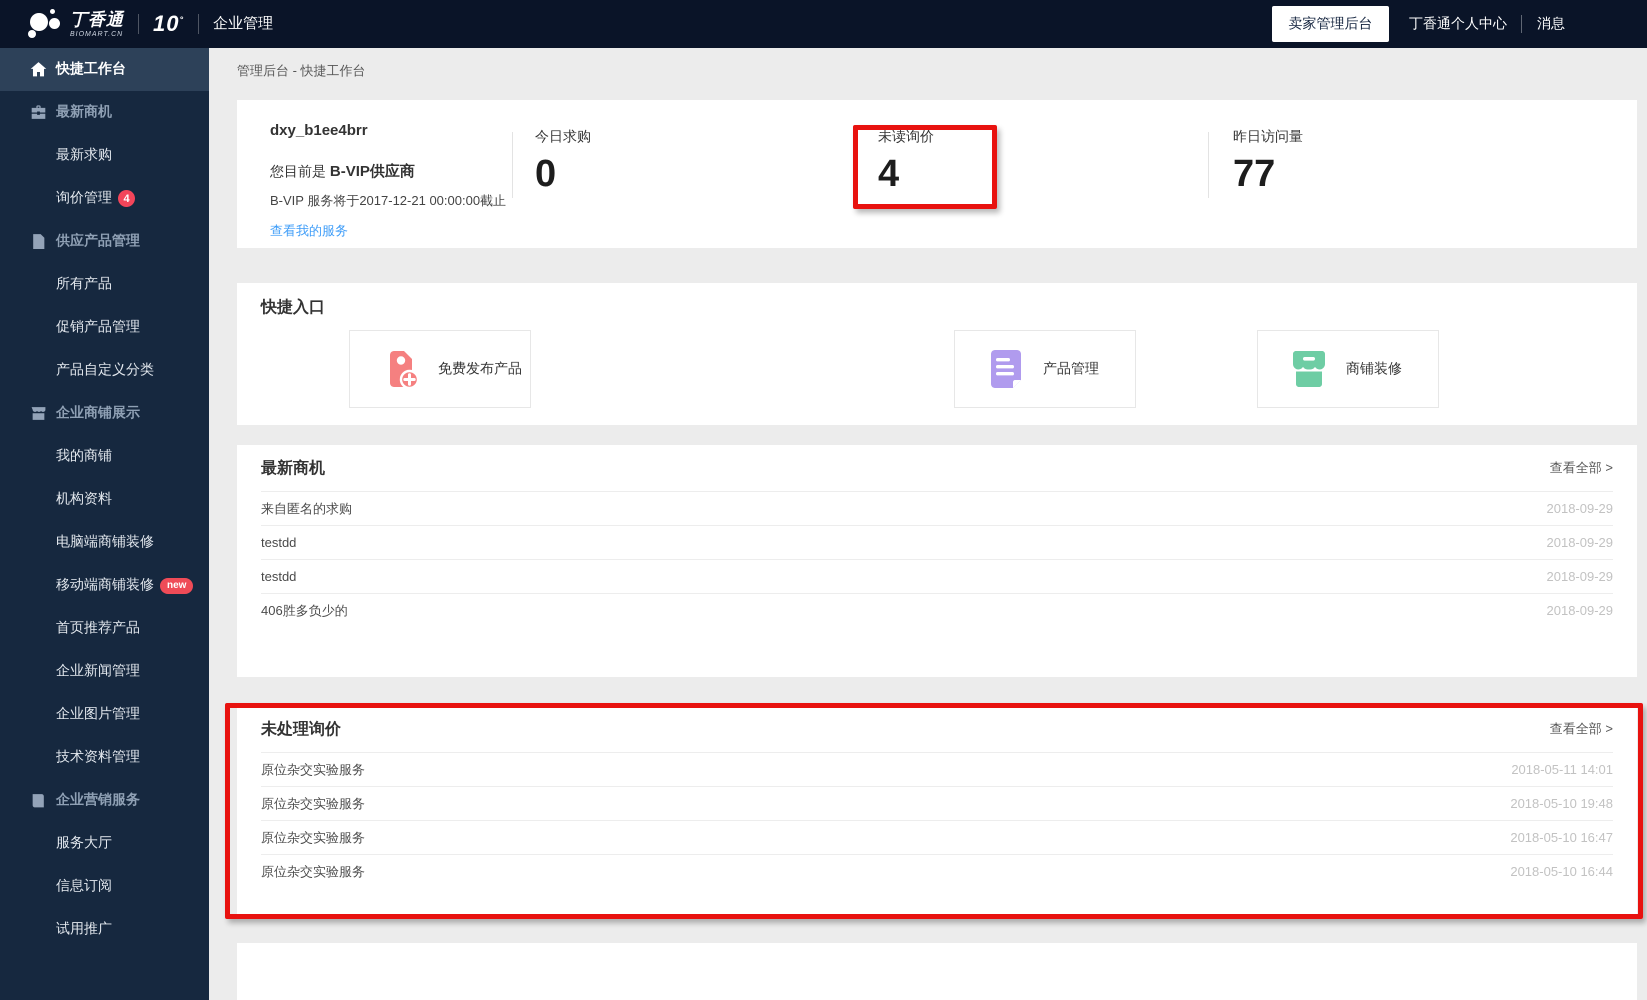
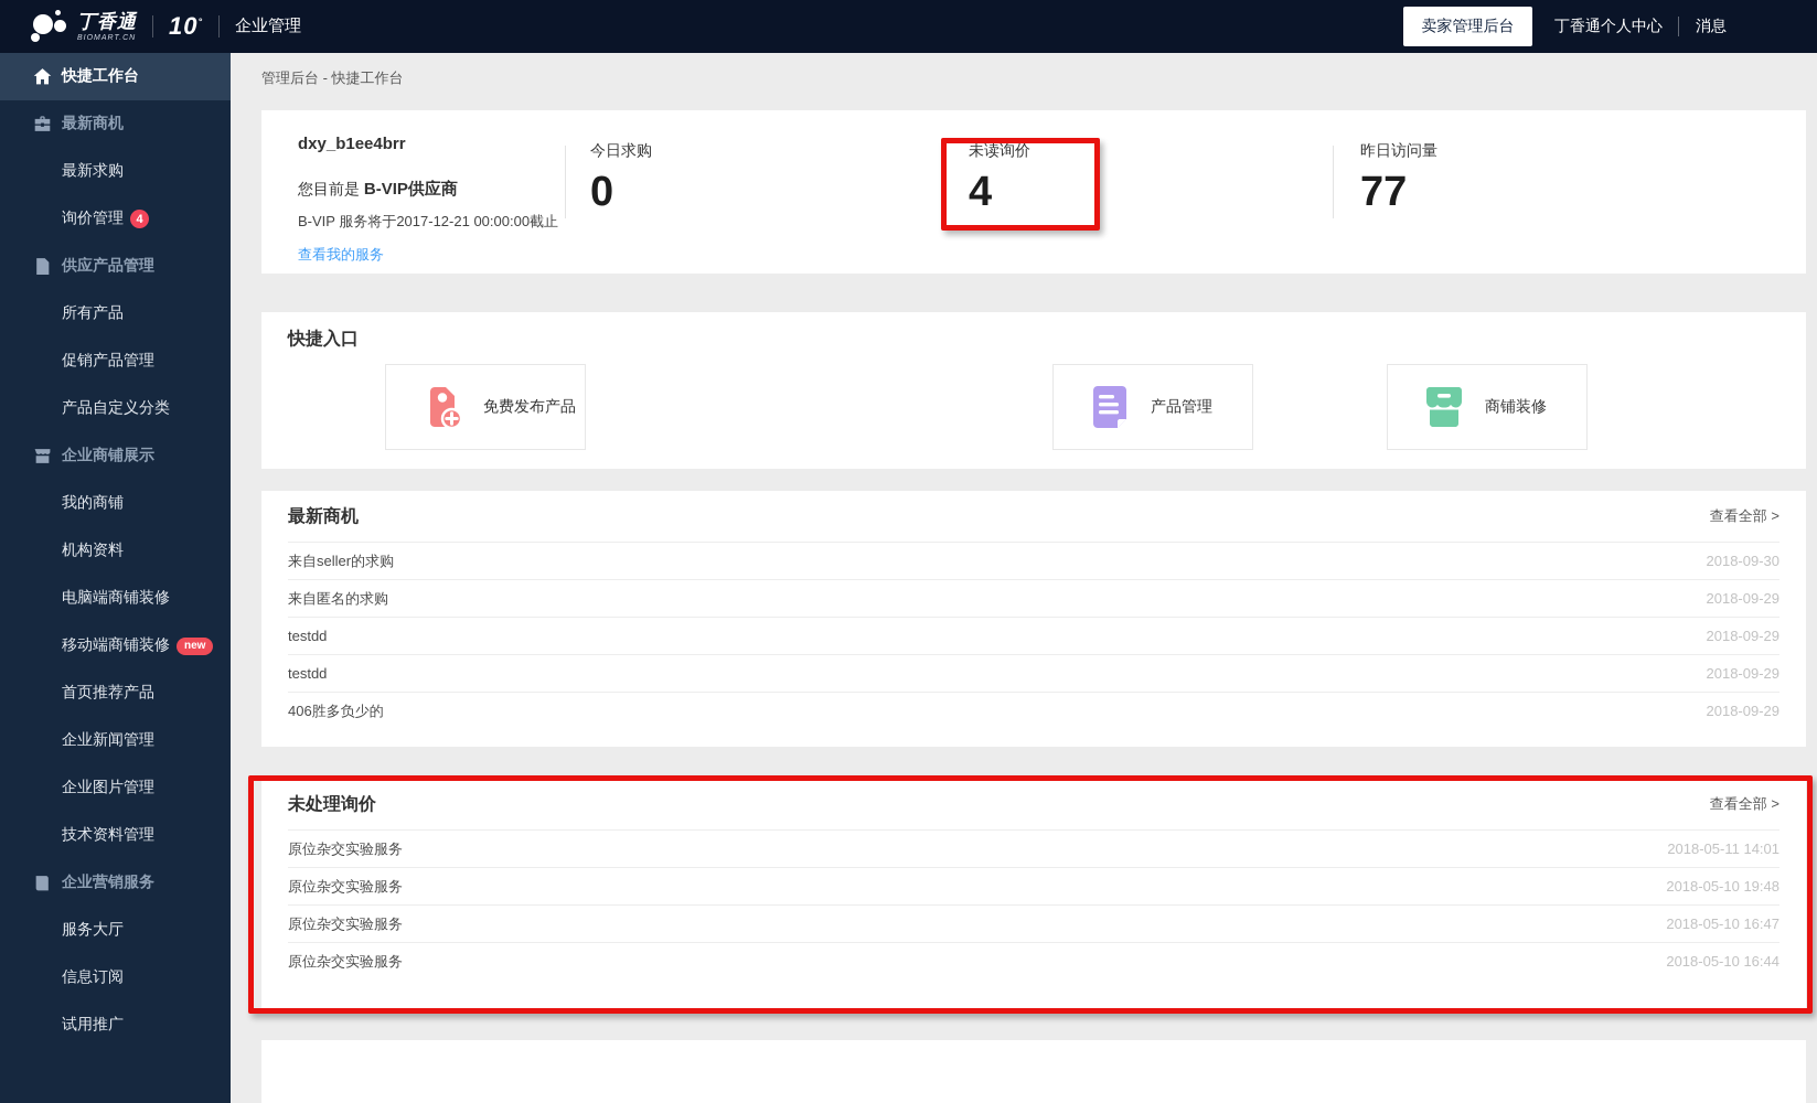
  丁香通
  10°
  企业管理
  卖家管理后台
  丁香通个人中心
  消息
  快捷工作台
  最新商机
  最新求购
  询价管理
  4
  供应产品管理
  所有产品
  促销产品管理
  产品自定义分类
  企业商铺展示
  我的商铺
  机构资料
  电脑端商铺装修
  移动端商铺装修
  new
  首页推荐产品
  企业新闻管理
  企业图片管理
  技术资料管理
  企业营销服务
  服务大厅
  信息订阅
  试用推广
  管理后台 - 快捷工作台
  dxy_b1ee4brr
  您目前是 B-VIP供应商
  B-VIP 服务将于2017-12-21 00:00:00截止
  查看我的服务
  今日求购
  0
  未读询价
  4
  昨日访问量
  77
  快捷入口
  免费发布产品
  产品管理
  商铺装修
  最新商机
  查看全部 >
+ 来自seller的求购
+ 2018-09-30
  来自匿名的求购
  2018-09-29
  testdd
  2018-09-29
  testdd
  2018-09-29
  406胜多负少的
  2018-09-29
  未处理询价
  查看全部 >
  原位杂交实验服务
  2018-05-11 14:01
  原位杂交实验服务
  2018-05-10 19:48
  原位杂交实验服务
  2018-05-10 16:47
  原位杂交实验服务
  2018-05-10 16:44
